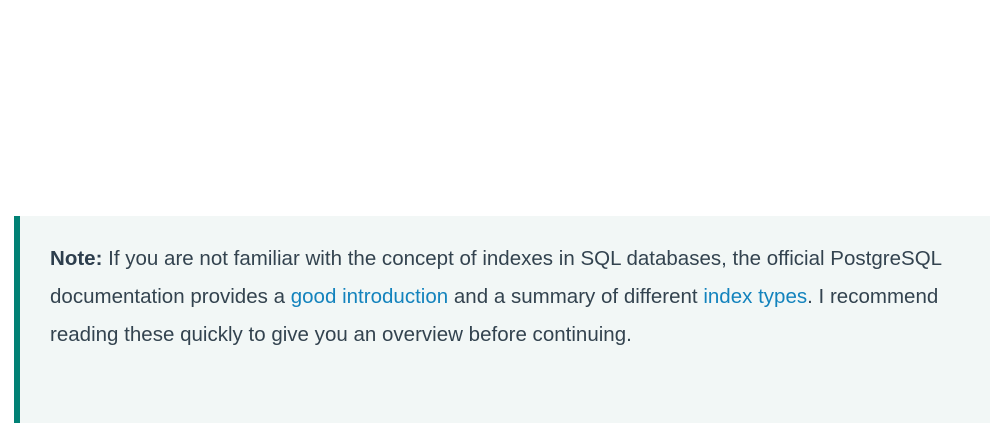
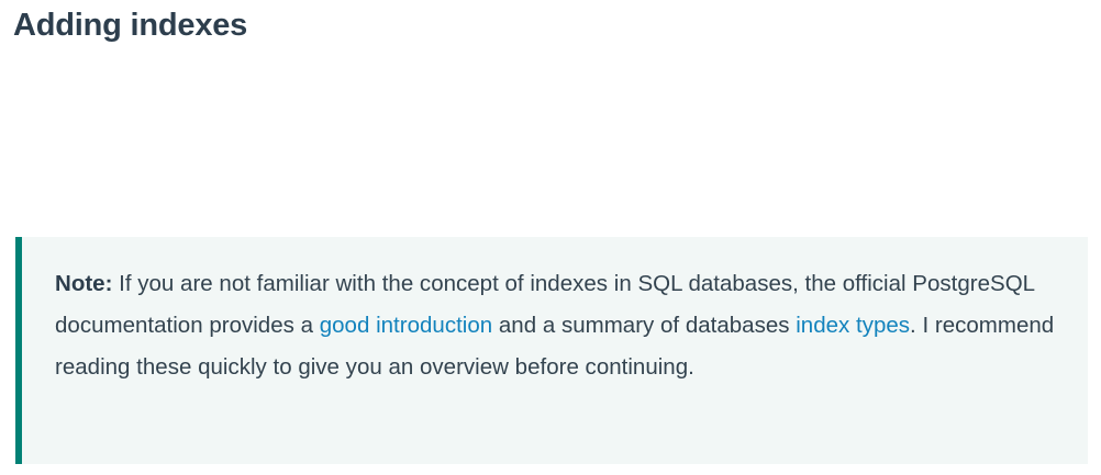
+ Adding indexes
- Note: If you are not familiar with the concept of indexes in SQL databases, the official PostgreSQL documentation provides a good introduction and a summary of different index types. I recommend reading these quickly to give you an overview before continuing.
+ Note: If you are not familiar with the concept of indexes in SQL databases, the official PostgreSQL documentation provides a good introduction and a summary of databases index types. I recommend reading these quickly to give you an overview before continuing.
